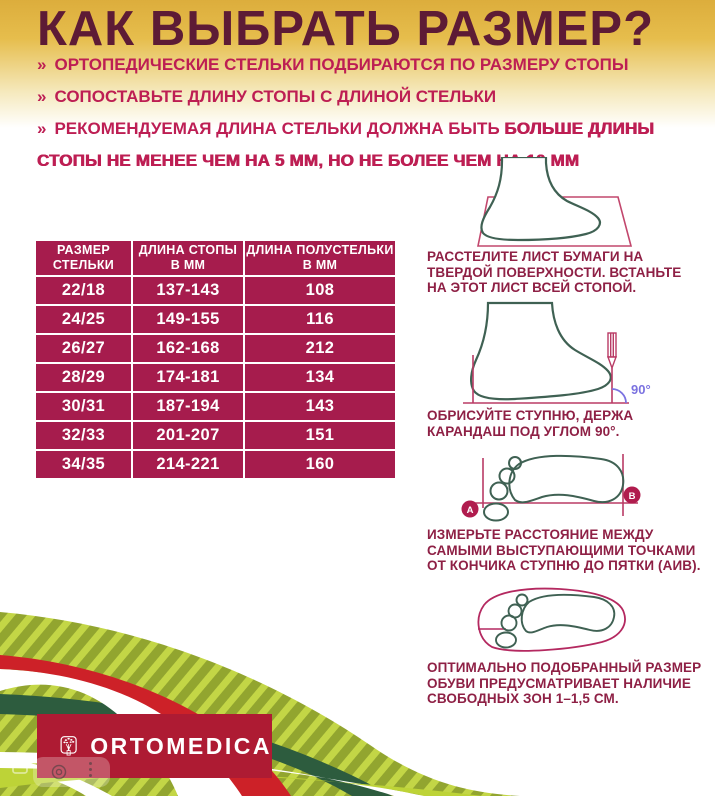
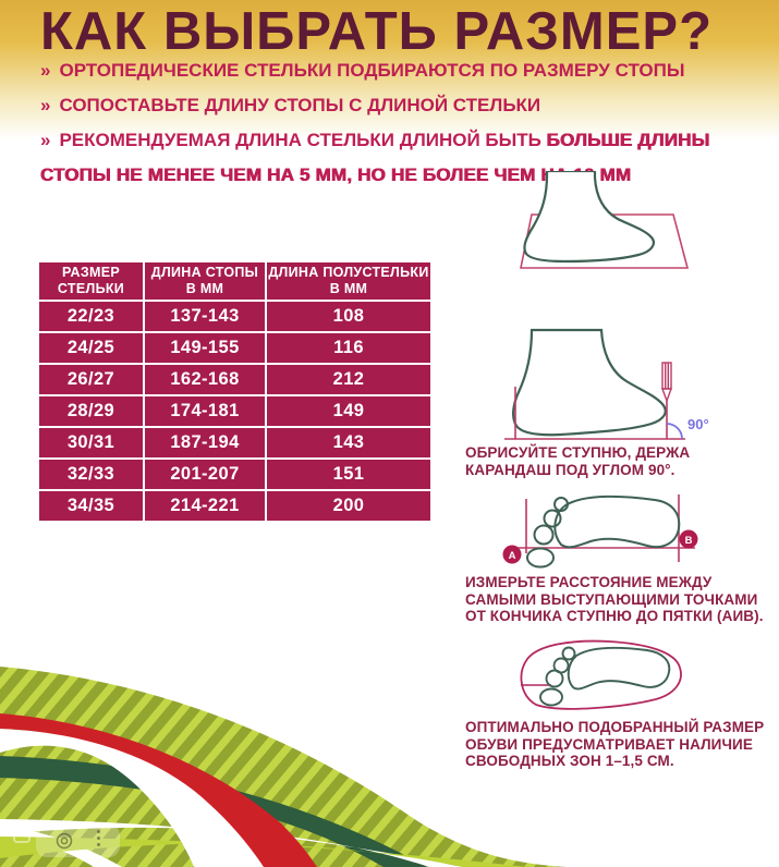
  КАК ВЫБРАТЬ РАЗМЕР?
  » ОРТОПЕДИЧЕСКИЕ СТЕЛЬКИ ПОДБИРАЮТСЯ ПО РАЗМЕРУ СТОПЫ
  » СОПОСТАВЬТЕ ДЛИНУ СТОПЫ С ДЛИНОЙ СТЕЛЬКИ
- » РЕКОМЕНДУЕМАЯ ДЛИНА СТЕЛЬКИ ДОЛЖНА БЫТЬ БОЛЬШЕ ДЛИНЫ
+ » РЕКОМЕНДУЕМАЯ ДЛИНА СТЕЛЬКИ ДЛИНОЙ БЫТЬ БОЛЬШЕ ДЛИНЫ
  СТОПЫ НЕ МЕНЕЕ ЧЕМ НА 5 ММ, НО НЕ БОЛЕЕ ЧЕМ ММ
  РАЗМЕР СТЕЛЬКИ	ДЛИНА СТОПЫ В ММ	ДЛИНА ПОЛУСТЕЛЬКИ В ММ
- 22/18	137-143	108
+ 22/23	137-143	108
  24/25	149-155	116
  26/27	162-168	212
- 28/29	174-181	134
+ 28/29	174-181	149
  30/31	187-194	143
  32/33	201-207	151
- 34/35	214-221	160
+ 34/35	214-221	200
- РАССТЕЛИТЕ ЛИСТ БУМАГИ НА ТВЕРДОЙ ПОВЕРХНОСТИ. ВСТАНЬТЕ НА ЭТОТ ЛИСТ ВСЕЙ СТОПОЙ.
  90°
  ОБРИСУЙТЕ СТУПНЮ, ДЕРЖА КАРАНДАШ ПОД УГЛОМ 90°.
  А
  B
  ИЗМЕРЬТЕ РАССТОЯНИЕ МЕЖДУ САМЫМИ ВЫСТУПАЮЩИМИ ТОЧКАМИ ОТ КОНЧИКА СТУПНЮ ДО ПЯТКИ (АИВ).
  ОПТИМАЛЬНО ПОДОБРАННЫЙ РАЗМЕР ОБУВИ ПРЕДУСМАТРИВАЕТ НАЛИЧИЕ СВОБОДНЫХ ЗОН 1–1,5 СМ.
- ORTOMEDICA
